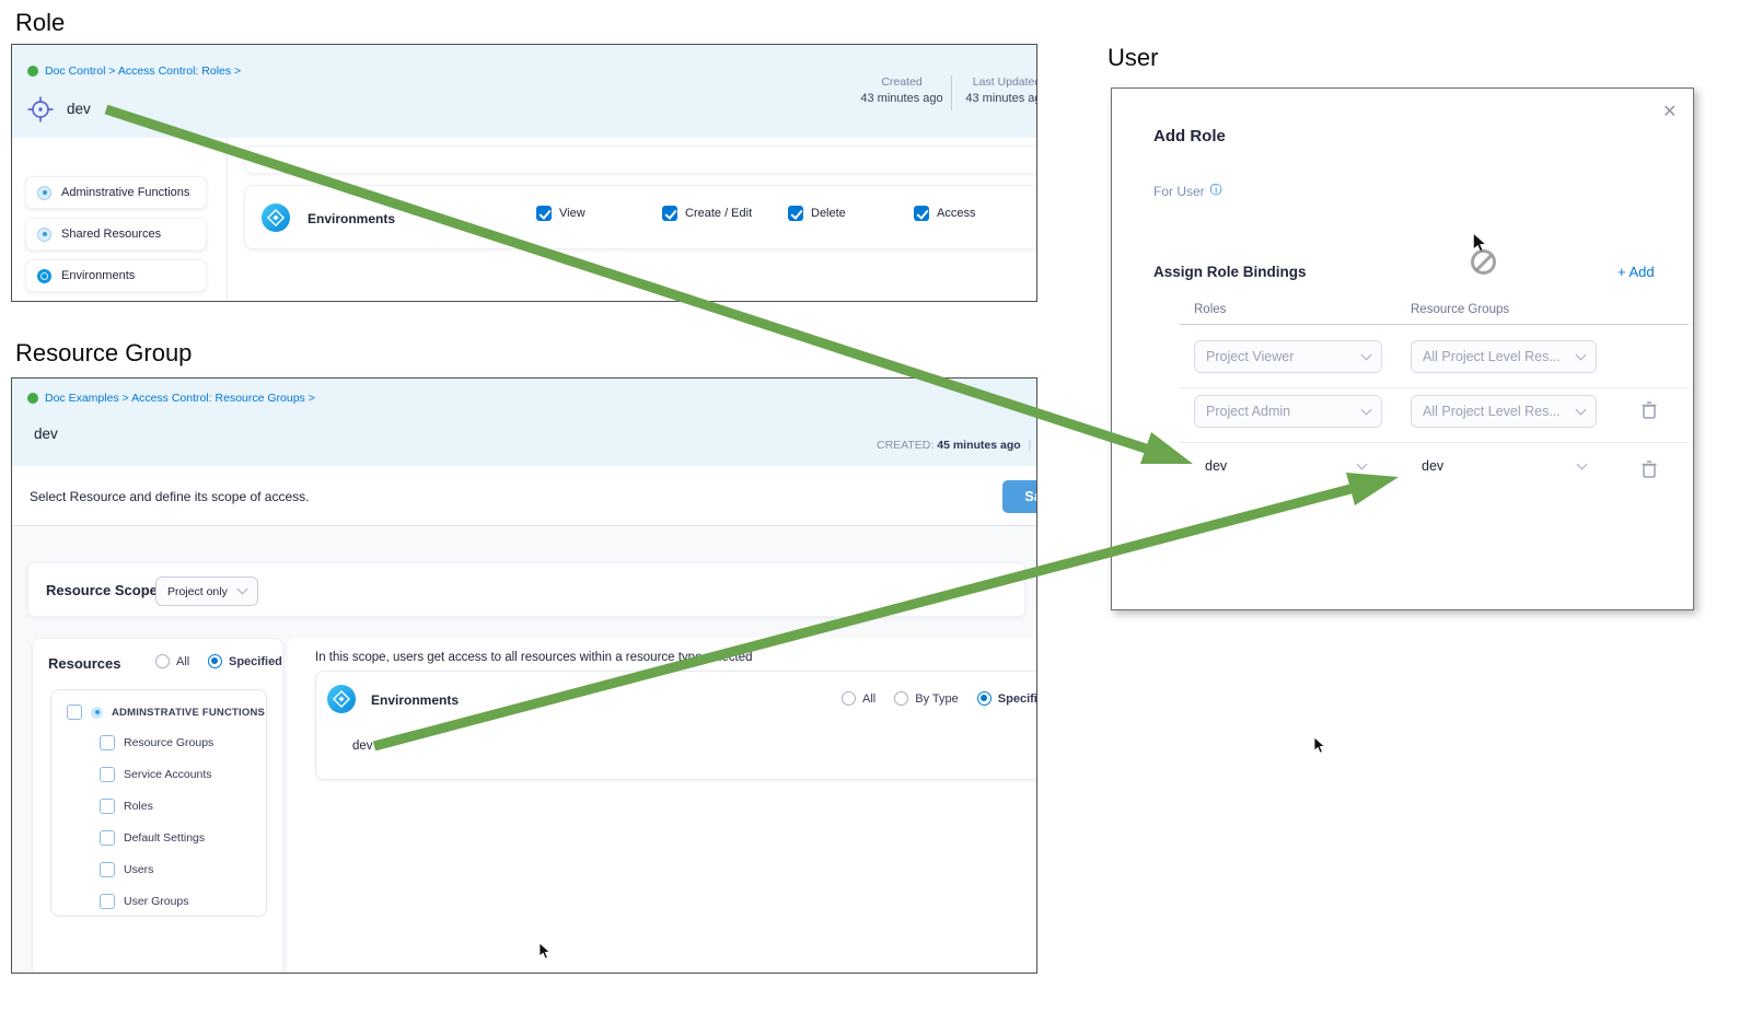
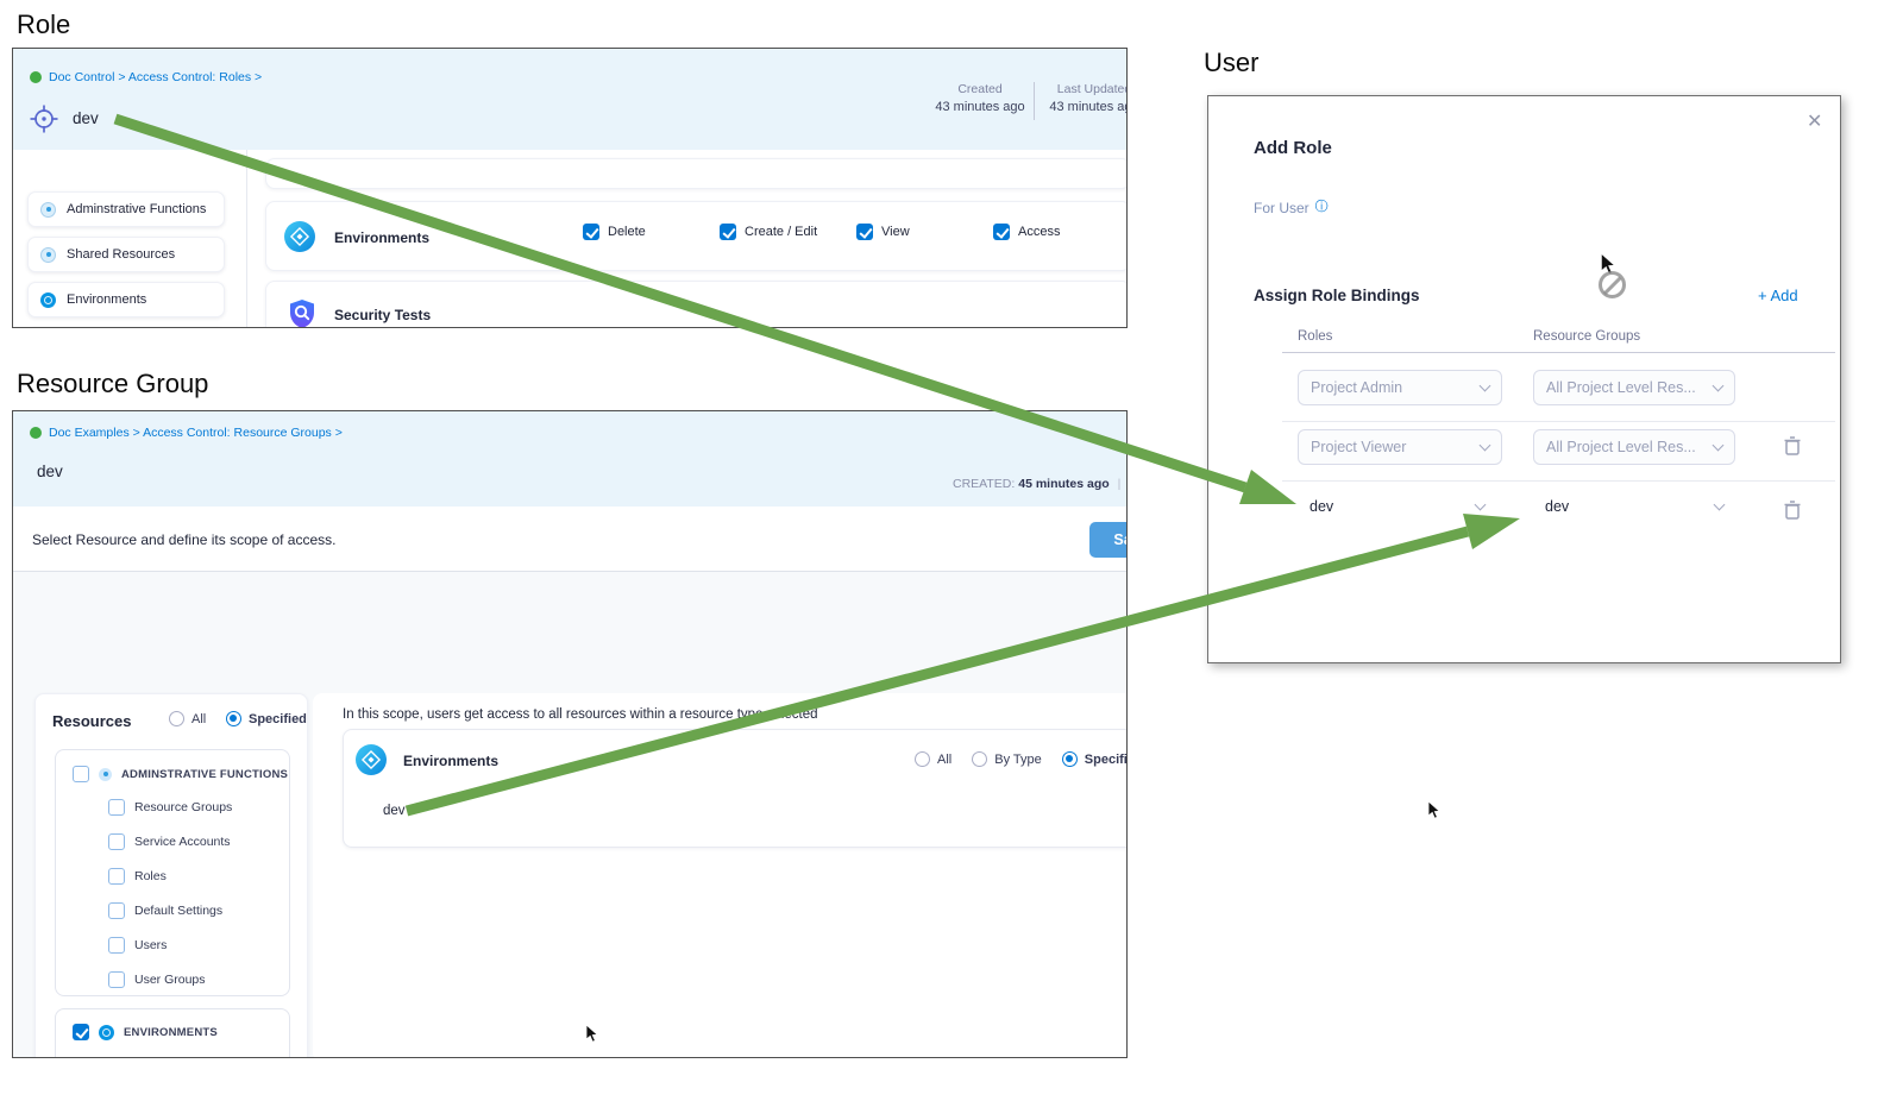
  Role
  Doc Control > Access Control: Roles >
  dev
  Created
  43 minutes ago
  Last Update
  43 minutes a
  Adminstrative Functions
  Shared Resources
  Environments
  Environments
- View
+ Delete
  Create / Edit
- Delete
+ View
  Access
+ Security Tests
  Resource Group
  Doc Examples > Access Control: Resource Groups >
  dev
  CREATED: 45 minutes ago |
  Select Resource and define its scope of access.
- Resource Scope
- Project only
  Resources
  All
  Specified
  ADMINSTRATIVE FUNCTIONS
  Resource Groups
  Service Accounts
  Roles
  Default Settings
  Users
  User Groups
+ ENVIRONMENTS
  In this scope, users get access to all resources within a resource tycted
  Environments
  All
  By Type
  Specifi
  dev
  User
  ✕
  Add Role
  For User
  ⓘ
  Assign Role Bindings
  + Add
  Roles
  Resource Groups
- Project Viewer
+ Project Admin
  All Project Level Res...
- Project Admin
+ Project Viewer
  All Project Level Res...
  dev
  dev
